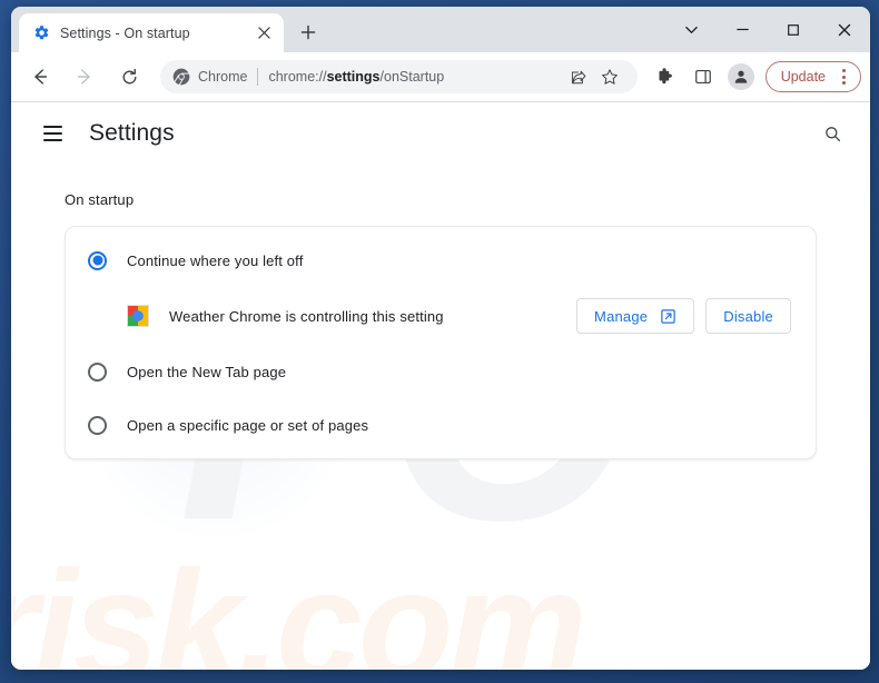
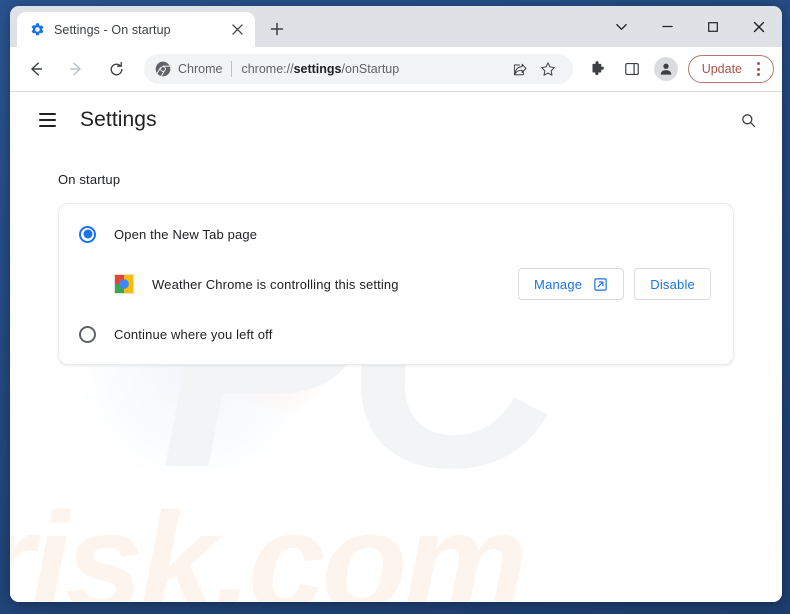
  Settings - On startup
  Chrome
  chrome://settings/onStartup
  Update
  isk.com
  Settings
  On startup
- Continue where you left off
+ Open the New Tab page
  Weather Chrome is controlling this setting
  Manage
  Disable
- Open the New Tab page
+ Continue where you left off
- Open a specific page or set of pages
